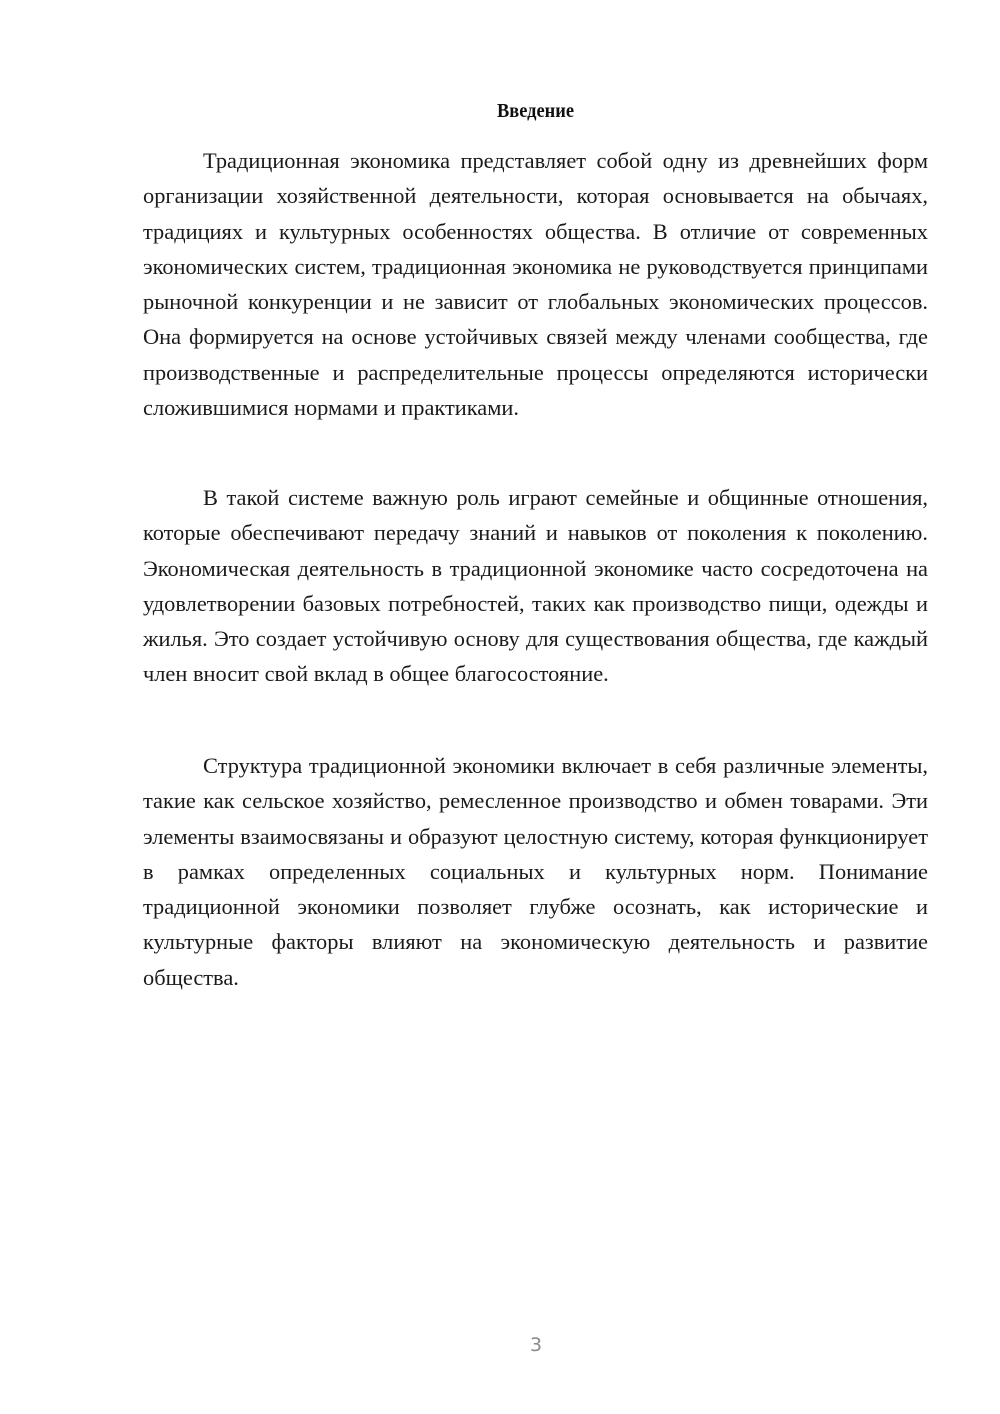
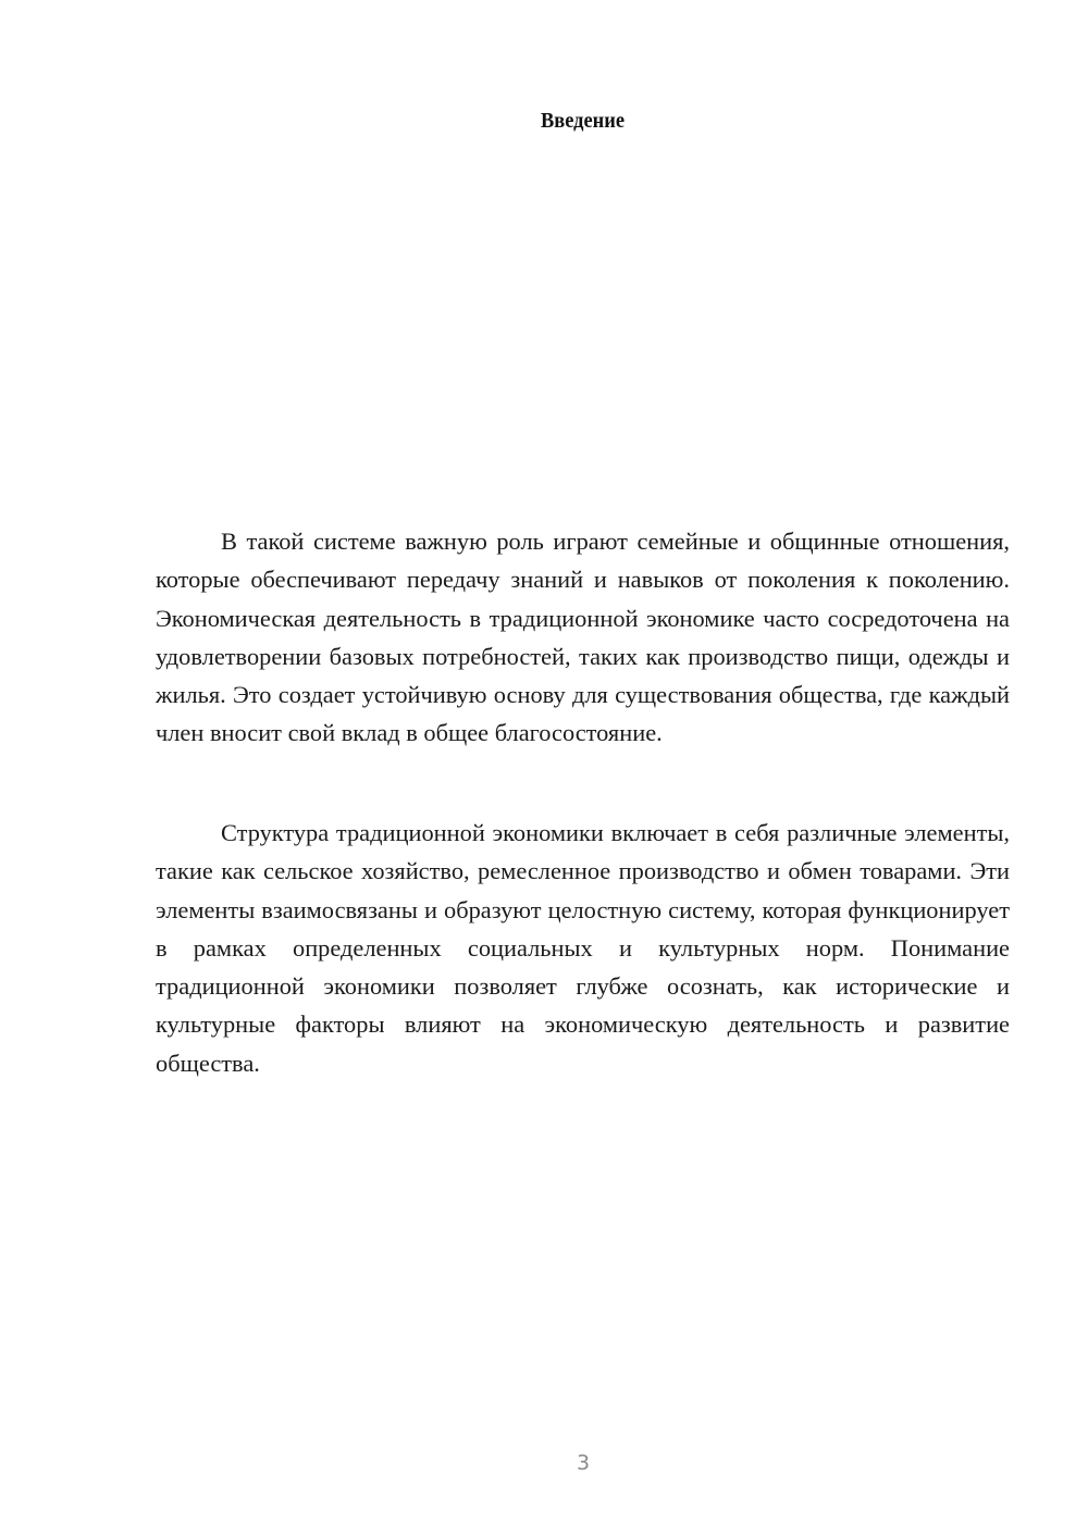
  Введение
- Традиционная экономика представляет собой одну из древнейших форм организации хозяйственной деятельности, которая основывается на обычаях, традициях и культурных особенностях общества. В отличие от современных экономических систем, традиционная экономика не руководствуется принципами рыночной конкуренции и не зависит от глобальных экономических процессов. Она формируется на основе устойчивых связей между членами сообщества, где производственные и распределительные процессы определяются исторически сложившимися нормами и практиками.
  В такой системе важную роль играют семейные и общинные отношения, которые обеспечивают передачу знаний и навыков от поколения к поколению. Экономическая деятельность в традиционной экономике часто сосредоточена на удовлетворении базовых потребностей, таких как производство пищи, одежды и жилья. Это создает устойчивую основу для существования общества, где каждый член вносит свой вклад в общее благосостояние.
  Структура традиционной экономики включает в себя различные элементы, такие как сельское хозяйство, ремесленное производство и обмен товарами. Эти элементы взаимосвязаны и образуют целостную систему, которая функционирует в рамках определенных социальных и культурных норм. Понимание традиционной экономики позволяет глубже осознать, как исторические и культурные факторы влияют на экономическую деятельность и развитие общества.
  3
